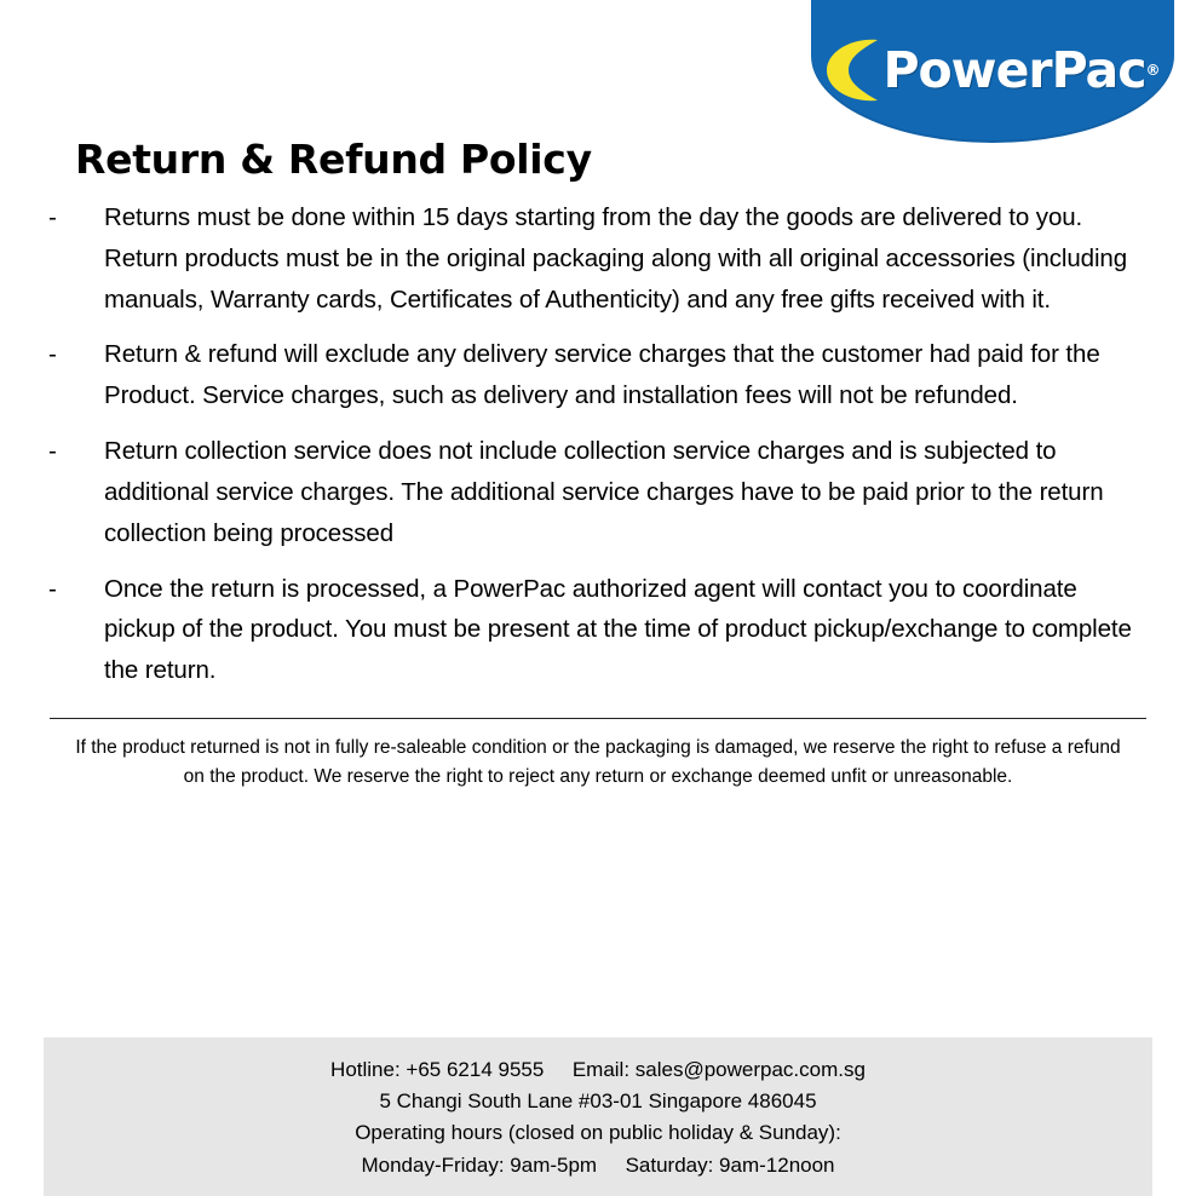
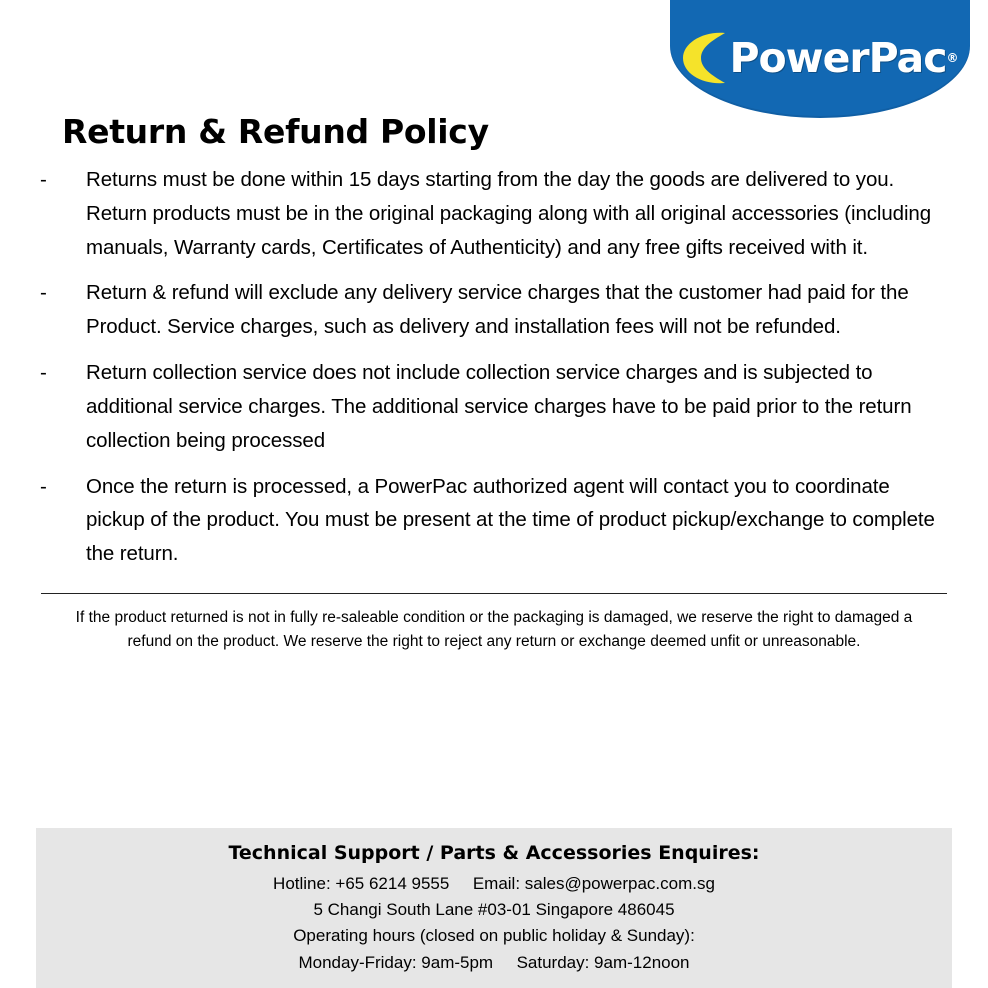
  PowerPac
  ®
  Return & Refund Policy
  -
  Returns must be done within 15 days starting from the day the goods are delivered to you. Return products must be in the original packaging along with all original accessories (including manuals, Warranty cards, Certificates of Authenticity) and any free gifts received with it.
  -
  Return & refund will exclude any delivery service charges that the customer had paid for the Product. Service charges, such as delivery and installation fees will not be refunded.
  -
  Return collection service does not include collection service charges and is subjected to additional service charges. The additional service charges have to be paid prior to the return collection being processed
  -
  Once the return is processed, a PowerPac authorized agent will contact you to coordinate pickup of the product. You must be present at the time of product pickup/exchange to complete the return.
- If the product returned is not in fully re-saleable condition or the packaging is damaged, we reserve the right to refuse a refund on the product. We reserve the right to reject any return or exchange deemed unfit or unreasonable.
+ If the product returned is not in fully re-saleable condition or the packaging is damaged, we reserve the right to damaged a refund on the product. We reserve the right to reject any return or exchange deemed unfit or unreasonable.
+ Technical Support / Parts & Accessories Enquires:
  Hotline: +65 6214 9555 Email: sales@powerpac.com.sg
  5 Changi South Lane #03-01 Singapore 486045
  Operating hours (closed on public holiday & Sunday):
  Monday-Friday: 9am-5pm Saturday: 9am-12noon
